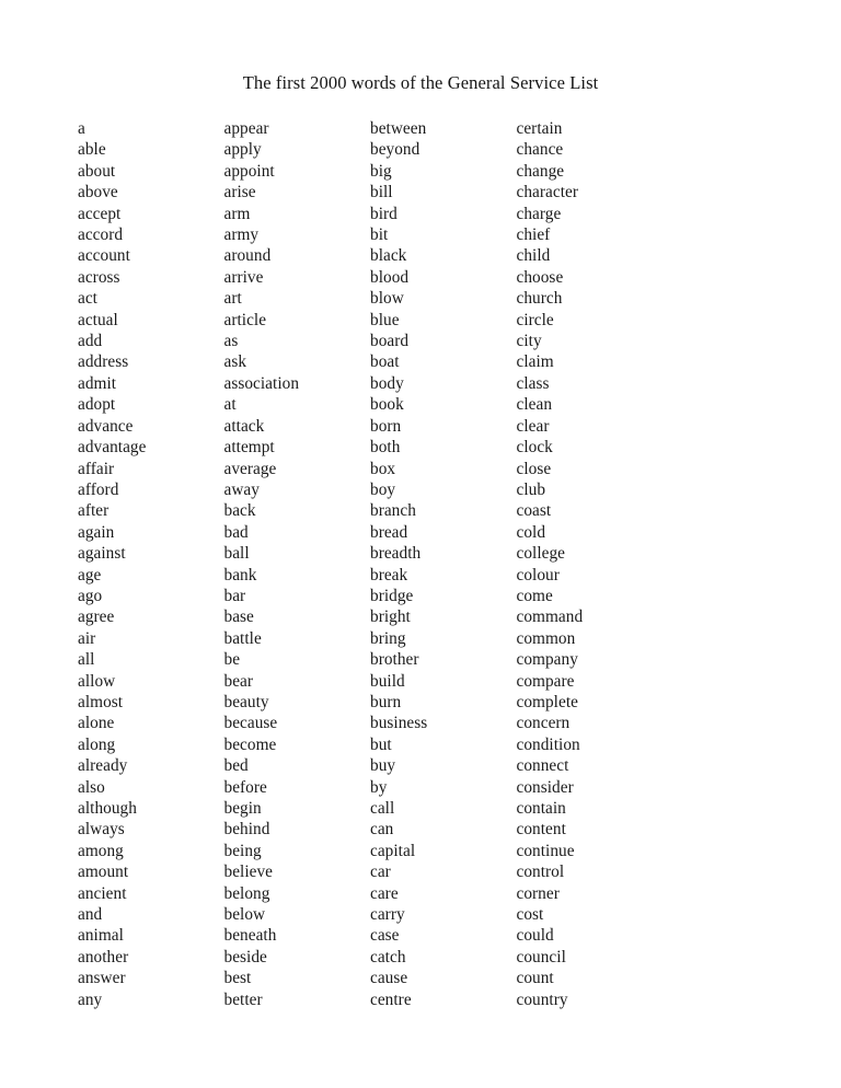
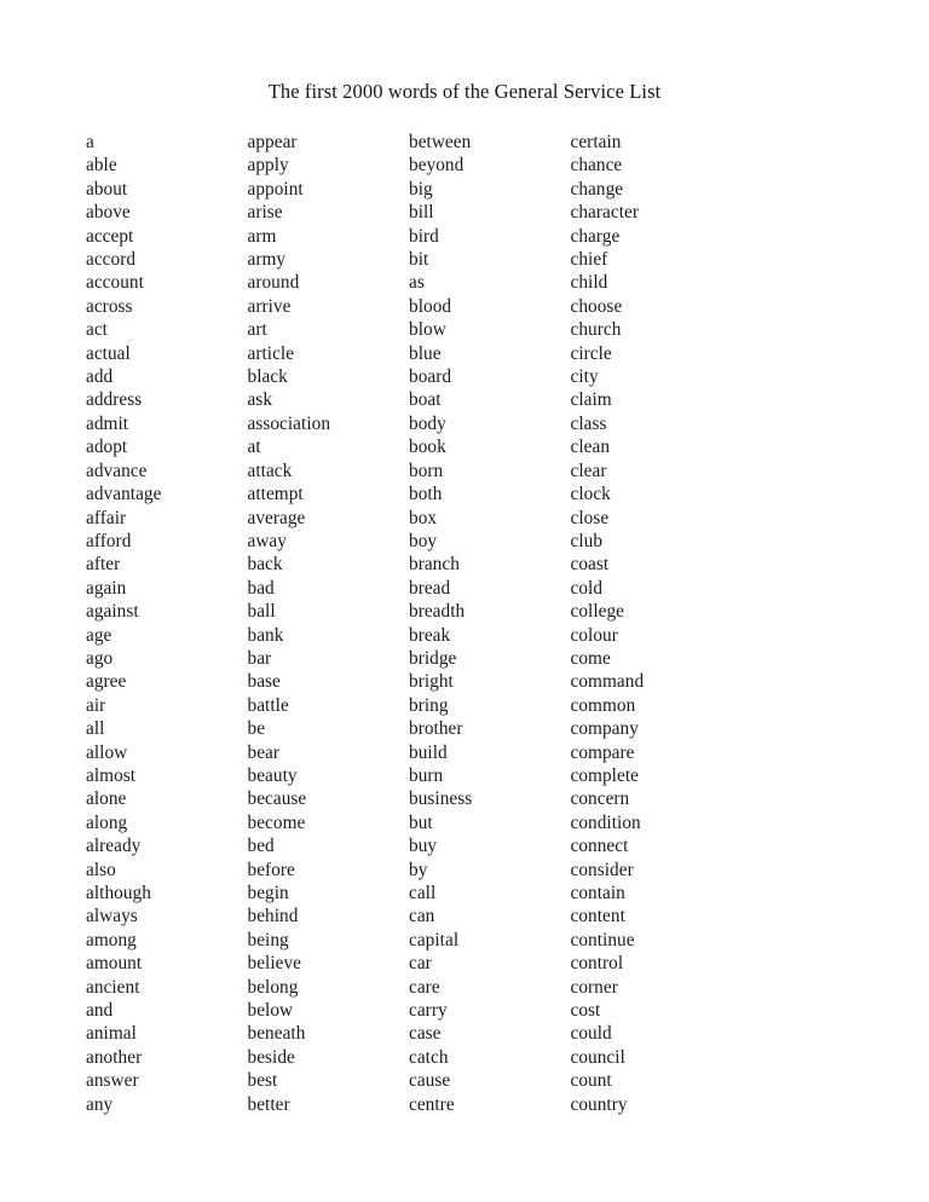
  The first 2000 words of the General Service List
  a
  able
  about
  above
  accept
  accord
  account
  across
  act
  actual
  add
  address
  admit
  adopt
  advance
  advantage
  affair
  afford
  after
  again
  against
  age
  ago
  agree
  air
  all
  allow
  almost
  alone
  along
  already
  also
  although
  always
  among
  amount
  ancient
  and
  animal
  another
  answer
  any
  appear
  apply
  appoint
  arise
  arm
  army
  around
  arrive
  art
  article
- as
+ black
  ask
  association
  at
  attack
  attempt
  average
  away
  back
  bad
  ball
  bank
  bar
  base
  battle
  be
  bear
  beauty
  because
  become
  bed
  before
  begin
  behind
  being
  believe
  belong
  below
  beneath
  beside
  best
  better
  between
  beyond
  big
  bill
  bird
  bit
- black
+ as
  blood
  blow
  blue
  board
  boat
  body
  book
  born
  both
  box
  boy
  branch
  bread
  breadth
  break
  bridge
  bright
  bring
  brother
  build
  burn
  business
  but
  buy
  by
  call
  can
  capital
  car
  care
  carry
  case
  catch
  cause
  centre
  certain
  chance
  change
  character
  charge
  chief
  child
  choose
  church
  circle
  city
  claim
  class
  clean
  clear
  clock
  close
  club
  coast
  cold
  college
  colour
  come
  command
  common
  company
  compare
  complete
  concern
  condition
  connect
  consider
  contain
  content
  continue
  control
  corner
  cost
  could
  council
  count
  country
